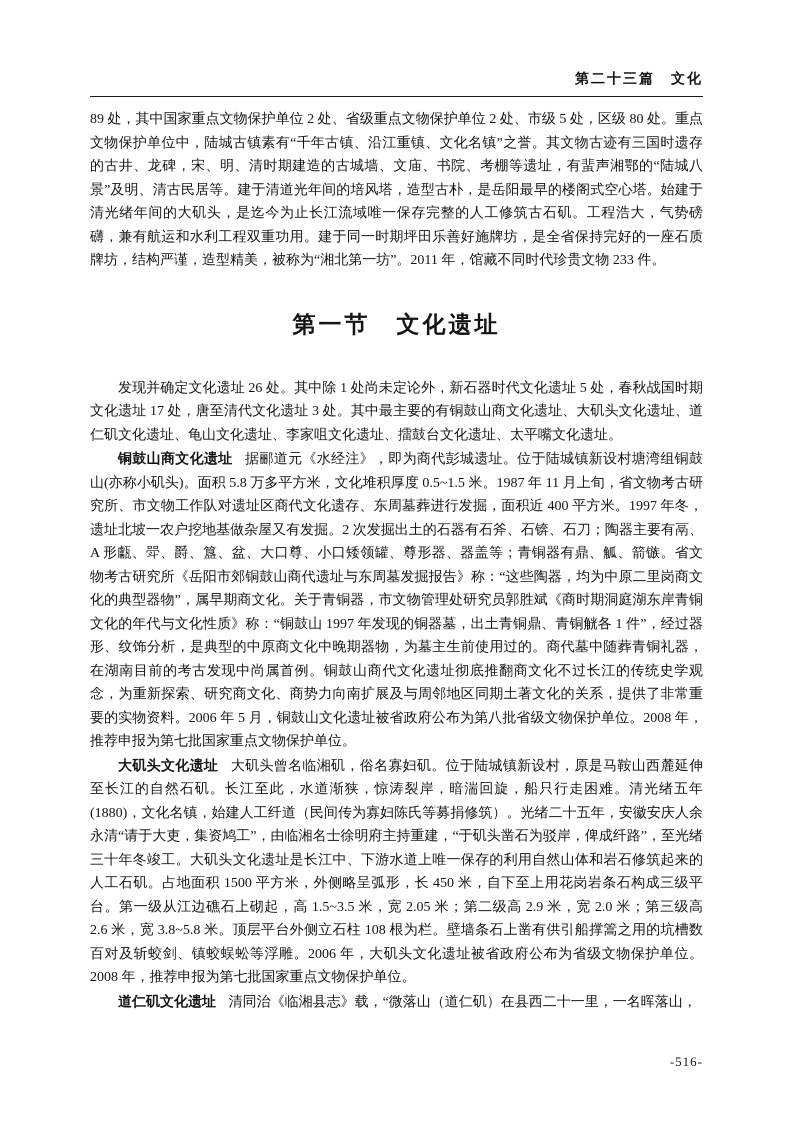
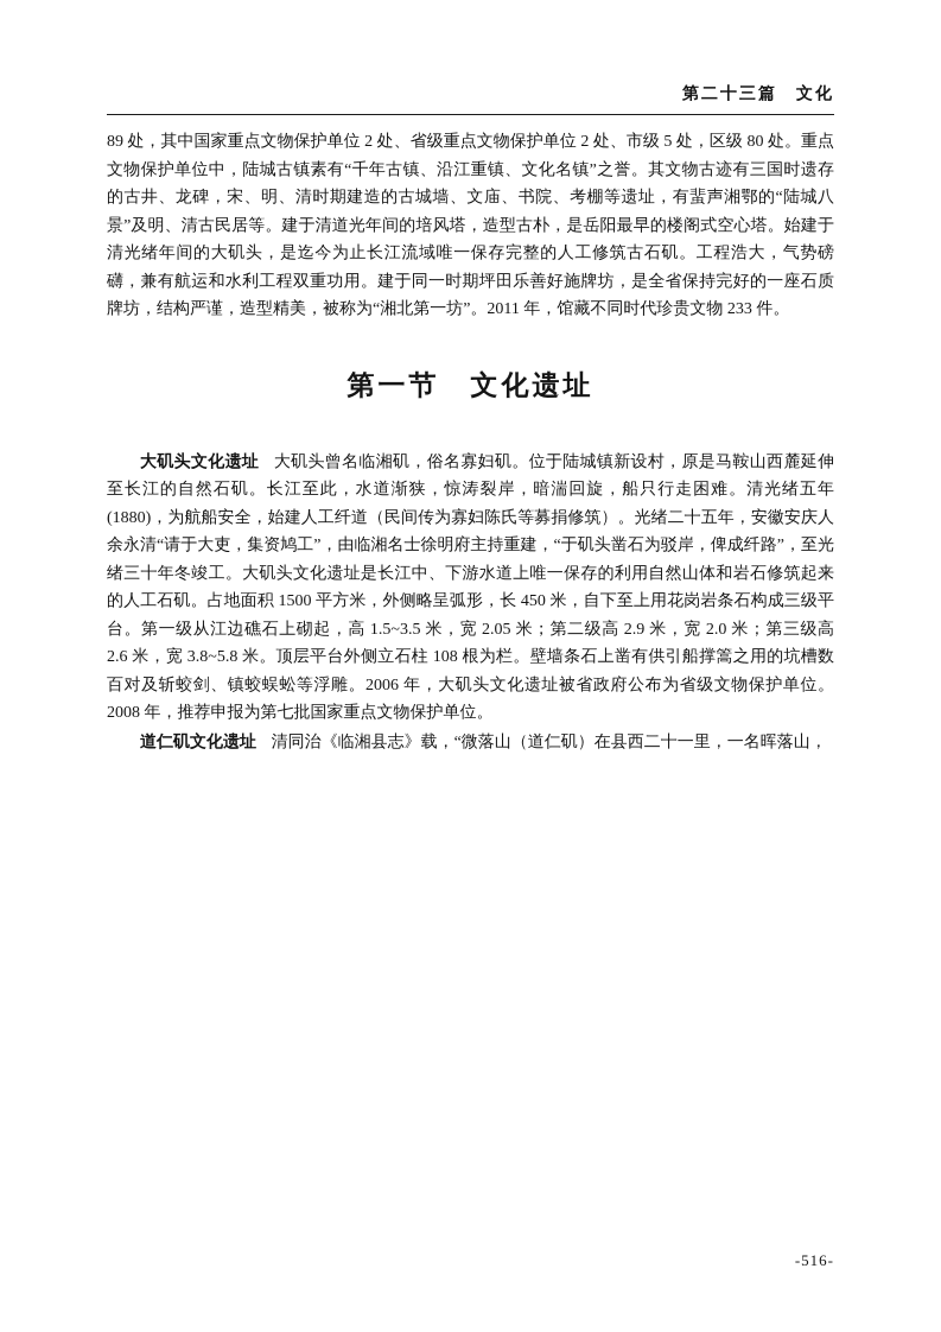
  第二十三篇 文化
  89 处，其中国家重点文物保护单位 2 处、省级重点文物保护单位 2 处、市级 5 处，区级 80 处。重点文物保护单位中，陆城古镇素有“千年古镇、沿江重镇、文化名镇”之誉。其文物古迹有三国时遗存的古井、龙碑，宋、明、清时期建造的古城墙、文庙、书院、考棚等遗址，有蜚声湘鄂的“陆城八景”及明、清古民居等。建于清道光年间的培风塔，造型古朴，是岳阳最早的楼阁式空心塔。始建于清光绪年间的大矶头，是迄今为止长江流域唯一保存完整的人工修筑古石矶。工程浩大，气势磅礴，兼有航运和水利工程双重功用。建于同一时期坪田乐善好施牌坊，是全省保持完好的一座石质牌坊，结构严谨，造型精美，被称为“湘北第一坊”。2011 年，馆藏不同时代珍贵文物 233 件。
  第一节 文化遗址
- 发现并确定文化遗址 26 处。其中除 1 处尚未定论外，新石器时代文化遗址 5 处，春秋战国时期文化遗址 17 处，唐至清代文化遗址 3 处。其中最主要的有铜鼓山商文化遗址、大矶头文化遗址、道仁矶文化遗址、龟山文化遗址、李家咀文化遗址、擂鼓台文化遗址、太平嘴文化遗址。
- 铜鼓山商文化遗址 据郦道元《水经注》，即为商代彭城遗址。位于陆城镇新设村塘湾组铜鼓山(亦称小矶头)。面积 5.8 万多平方米，文化堆积厚度 0.5~1.5 米。1987 年 11 月上旬，省文物考古研究所、市文物工作队对遗址区商代文化遗存、东周墓葬进行发掘，面积近 400 平方米。1997 年冬，遗址北坡一农户挖地基做杂屋又有发掘。2 次发掘出土的石器有石斧、石锛、石刀；陶器主要有鬲、A 形甗、斝、爵、簋、盆、大口尊、小口矮领罐、尊形器、器盖等；青铜器有鼎、觚、箭镞。省文物考古研究所《岳阳市郊铜鼓山商代遗址与东周墓发掘报告》称：“这些陶器，均为中原二里岗商文化的典型器物”，属早期商文化。关于青铜器，市文物管理处研究员郭胜斌《商时期洞庭湖东岸青铜文化的年代与文化性质》称：“铜鼓山 1997 年发现的铜器墓，出土青铜鼎、青铜觥各 1 件”，经过器形、纹饰分析，是典型的中原商文化中晚期器物，为墓主生前使用过的。商代墓中随葬青铜礼器，在湖南目前的考古发现中尚属首例。铜鼓山商代文化遗址彻底推翻商文化不过长江的传统史学观念，为重新探索、研究商文化、商势力向南扩展及与周邻地区同期土著文化的关系，提供了非常重要的实物资料。2006 年 5 月，铜鼓山文化遗址被省政府公布为第八批省级文物保护单位。2008 年，推荐申报为第七批国家重点文物保护单位。
- 大矶头文化遗址 大矶头曾名临湘矶，俗名寡妇矶。位于陆城镇新设村，原是马鞍山西麓延伸至长江的自然石矶。长江至此，水道渐狭，惊涛裂岸，暗湍回旋，船只行走困难。清光绪五年 (1880)，文化名镇，始建人工纤道（民间传为寡妇陈氏等募捐修筑）。光绪二十五年，安徽安庆人余永清“请于大吏，集资鸠工”，由临湘名士徐明府主持重建，“于矶头凿石为驳岸，俾成纤路”，至光绪三十年冬竣工。大矶头文化遗址是长江中、下游水道上唯一保存的利用自然山体和岩石修筑起来的人工石矶。占地面积 1500 平方米，外侧略呈弧形，长 450 米，自下至上用花岗岩条石构成三级平台。第一级从江边礁石上砌起，高 1.5~3.5 米，宽 2.05 米；第二级高 2.9 米，宽 2.0 米；第三级高 2.6 米，宽 3.8~5.8 米。顶层平台外侧立石柱 108 根为栏。壁墙条石上凿有供引船撑篙之用的坑槽数百对及斩蛟剑、镇蛟蜈蚣等浮雕。2006 年，大矶头文化遗址被省政府公布为省级文物保护单位。2008 年，推荐申报为第七批国家重点文物保护单位。
+ 大矶头文化遗址 大矶头曾名临湘矶，俗名寡妇矶。位于陆城镇新设村，原是马鞍山西麓延伸至长江的自然石矶。长江至此，水道渐狭，惊涛裂岸，暗湍回旋，船只行走困难。清光绪五年 (1880)，为航船安全，始建人工纤道（民间传为寡妇陈氏等募捐修筑）。光绪二十五年，安徽安庆人余永清“请于大吏，集资鸠工”，由临湘名士徐明府主持重建，“于矶头凿石为驳岸，俾成纤路”，至光绪三十年冬竣工。大矶头文化遗址是长江中、下游水道上唯一保存的利用自然山体和岩石修筑起来的人工石矶。占地面积 1500 平方米，外侧略呈弧形，长 450 米，自下至上用花岗岩条石构成三级平台。第一级从江边礁石上砌起，高 1.5~3.5 米，宽 2.05 米；第二级高 2.9 米，宽 2.0 米；第三级高 2.6 米，宽 3.8~5.8 米。顶层平台外侧立石柱 108 根为栏。壁墙条石上凿有供引船撑篙之用的坑槽数百对及斩蛟剑、镇蛟蜈蚣等浮雕。2006 年，大矶头文化遗址被省政府公布为省级文物保护单位。2008 年，推荐申报为第七批国家重点文物保护单位。
  道仁矶文化遗址 清同治《临湘县志》载，“微落山（道仁矶）在县西二十一里，一名晖落山，
  -516-
